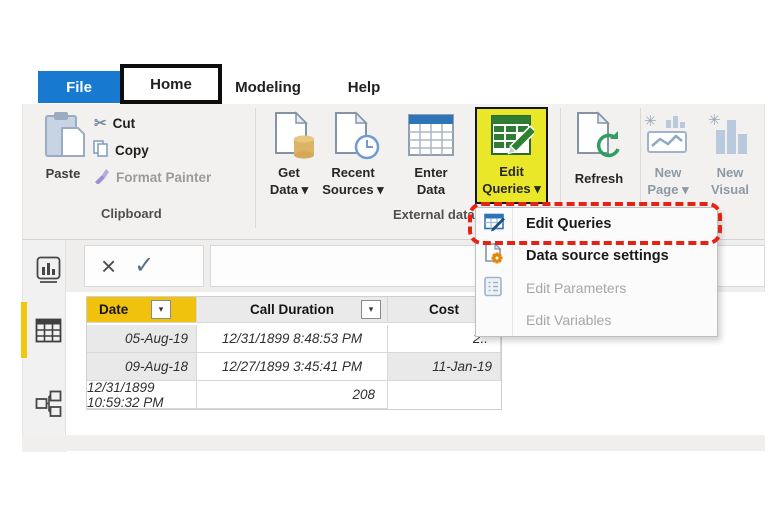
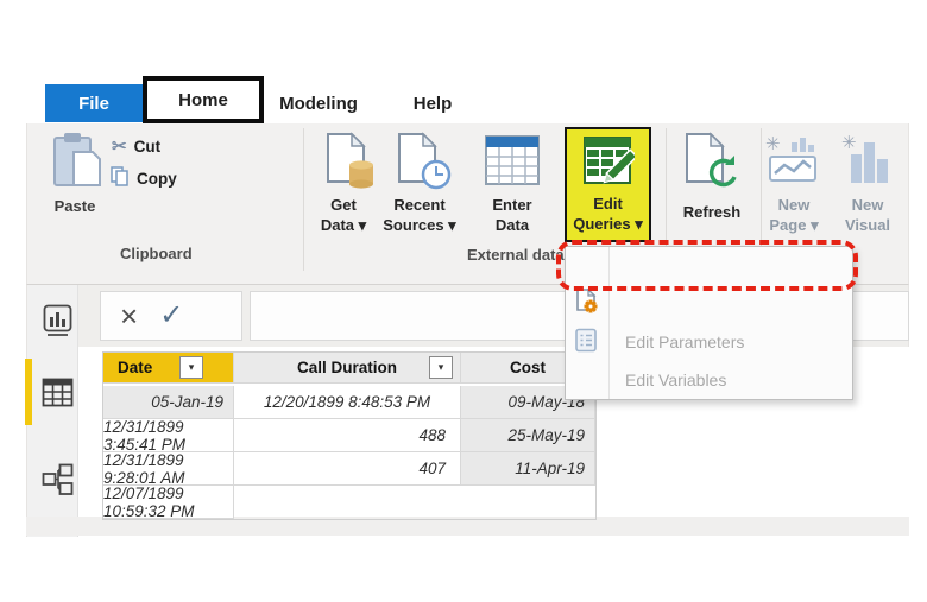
  File
  Home
  Modeling
  Help
  Paste
  ✂
  Cut
  Copy
- Format Painter
  Clipboard
  Get
  Data ▾
  Recent
  Sources ▾
  Enter
  Data
  Edit
  Queries ▾
  Refresh
  External data
  ✳
  New
  Page ▾
  ✳
  New
  Visual
  ×
  ✓
  Date
  ▾
  Call Duration
  ▾
  Cost
- 05-Aug-19
+ 05-Jan-19
- 12/31/1899 8:48:53 PM
+ 12/20/1899 8:48:53 PM
- 2..
- 09-Aug-18
+ 09-May-18
- 12/27/1899 3:45:41 PM
+ 12/31/1899 3:45:41 PM
+ 488
+ 25-May-19
+ 12/31/1899 9:28:01 AM
+ 407
- 11-Jan-19
+ 11-Apr-19
- 12/31/1899 10:59:32 PM
+ 12/07/1899 10:59:32 PM
- 208
- Edit Queries
- Data source settings
  Edit Parameters
  Edit Variables
